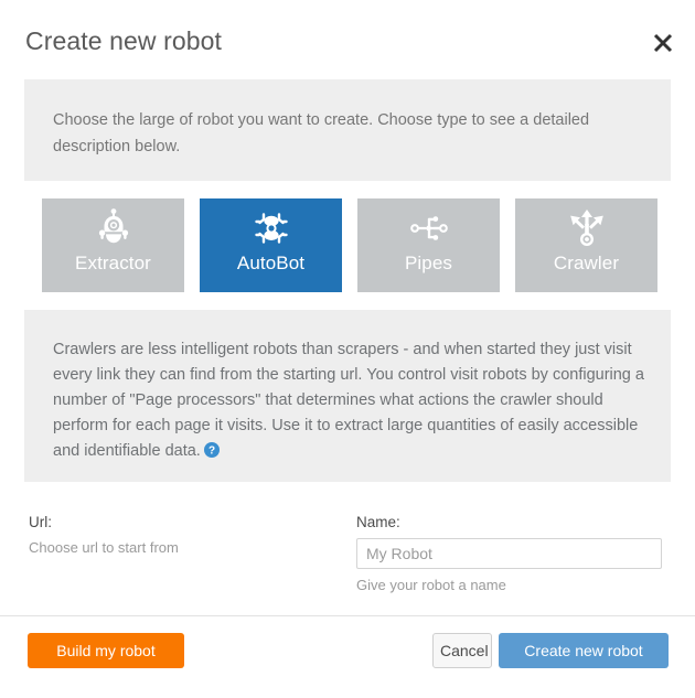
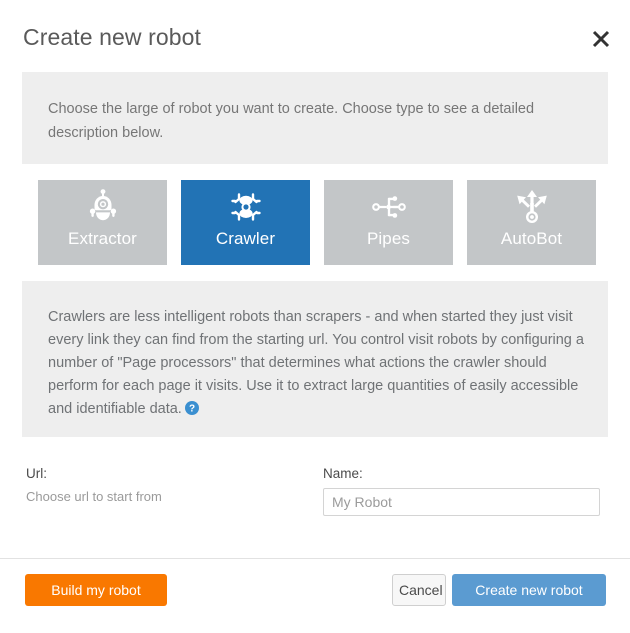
  Create new robot
  Choose the large of robot you want to create. Choose type to see a detailed description below.
  Extractor
- AutoBot
+ Crawler
  Pipes
- Crawler
+ AutoBot
  Crawlers are less intelligent robots than scrapers - and when started they just visit every link they can find from the starting url. You control visit robots by configuring a number of "Page processors" that determines what actions the crawler should perform for each page it visits. Use it to extract large quantities of easily accessible and identifiable data.
  ?
  Url:
  Choose url to start from
  Name:
  My Robot
- Give your robot a name
  Build my robot
  Cancel
  Create new robot
